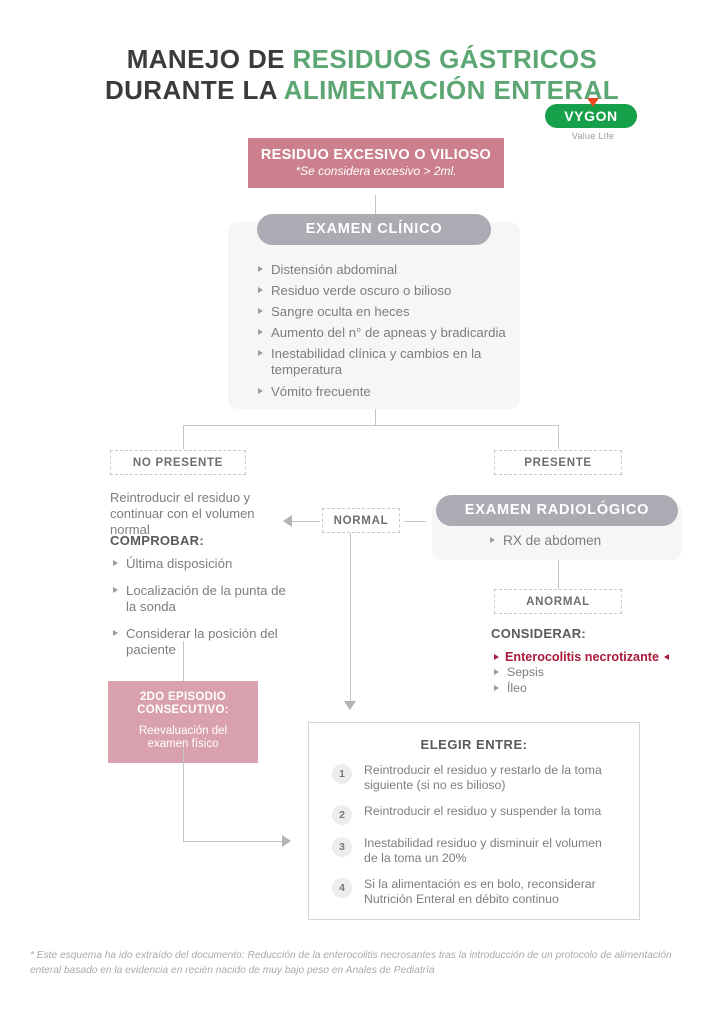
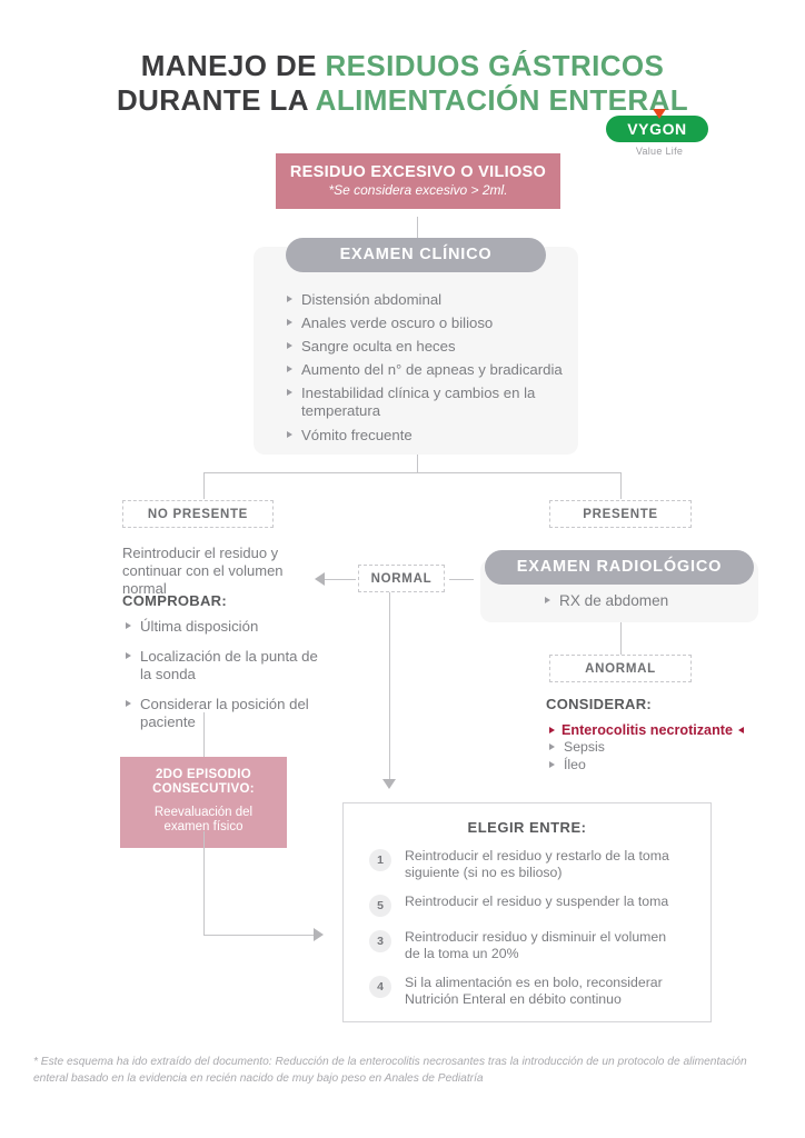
  MANEJO DE RESIDUOS GÁSTRICOS
  DURANTE LA ALIMENTACIÓN ENTERAL
  VYGON
  Value Life
  RESIDUO EXCESIVO O VILIOSO
  *Se considera excesivo > 2ml.
  EXAMEN CLÍNICO
  Distensión abdominal
- Residuo verde oscuro o bilioso
+ Anales verde oscuro o bilioso
  Sangre oculta en heces
  Aumento del n° de apneas y bradicardia
  Inestabilidad clínica y cambios en la temperatura
  Vómito frecuente
  NO PRESENTE
  PRESENTE
  Reintroducir el residuo y continuar con el volumen normal
  COMPROBAR:
  Última disposición
  Localización de la punta de la sonda
  Considerar la posición del paciente
  NORMAL
  EXAMEN RADIOLÓGICO
  RX de abdomen
  ANORMAL
  CONSIDERAR:
  Enterocolitis necrotizante
  Sepsis
  Íleo
  2DO EPISODIO
  CONSECUTIVO:
  Reevaluación del
  examen físico
  ELEGIR ENTRE:
  1
  Reintroducir el residuo y restarlo de la toma siguiente (si no es bilioso)
- 2
+ 5
  Reintroducir el residuo y suspender la toma
  3
- Inestabilidad residuo y disminuir el volumen de la toma un 20%
+ Reintroducir residuo y disminuir el volumen de la toma un 20%
  4
  Si la alimentación es en bolo, reconsiderar Nutrición Enteral en débito continuo
  * Este esquema ha ido extraído del documento: Reducción de la enterocolitis necrosantes tras la introducción de un protocolo de alimentación enteral basado en la evidencia en recién nacido de muy bajo peso en Anales de Pediatría
